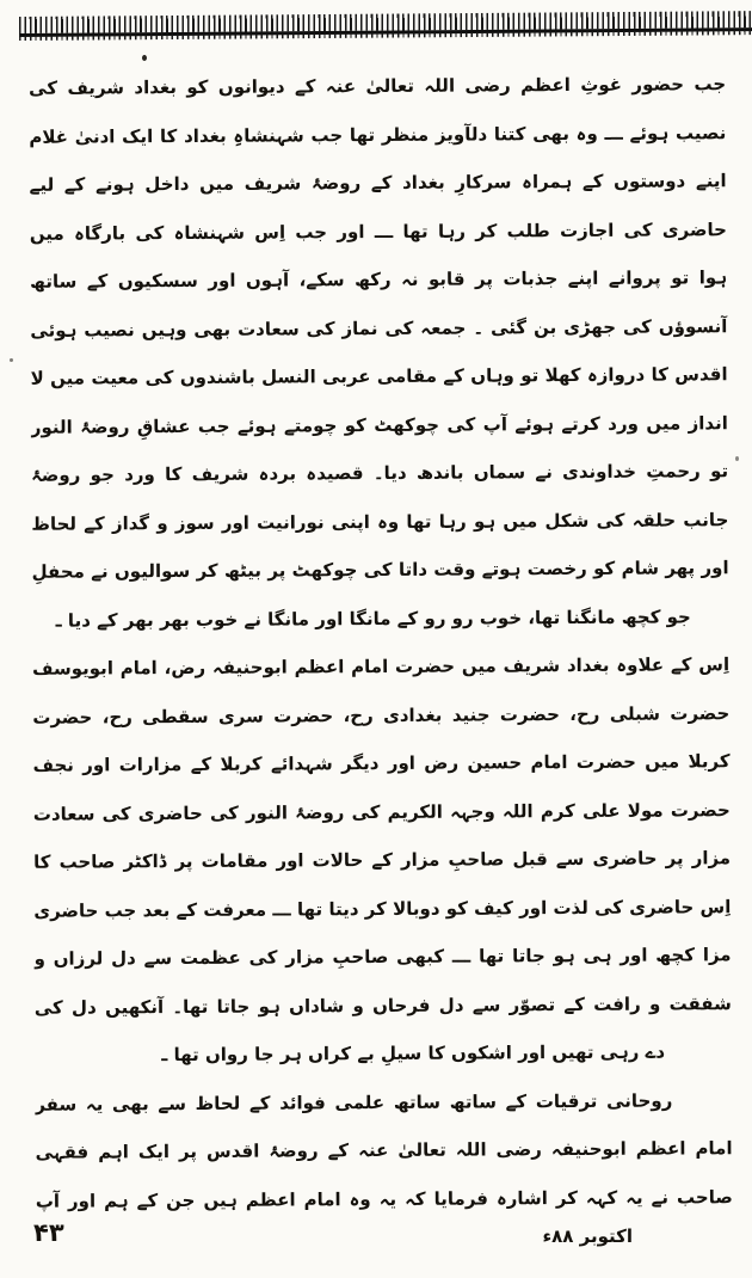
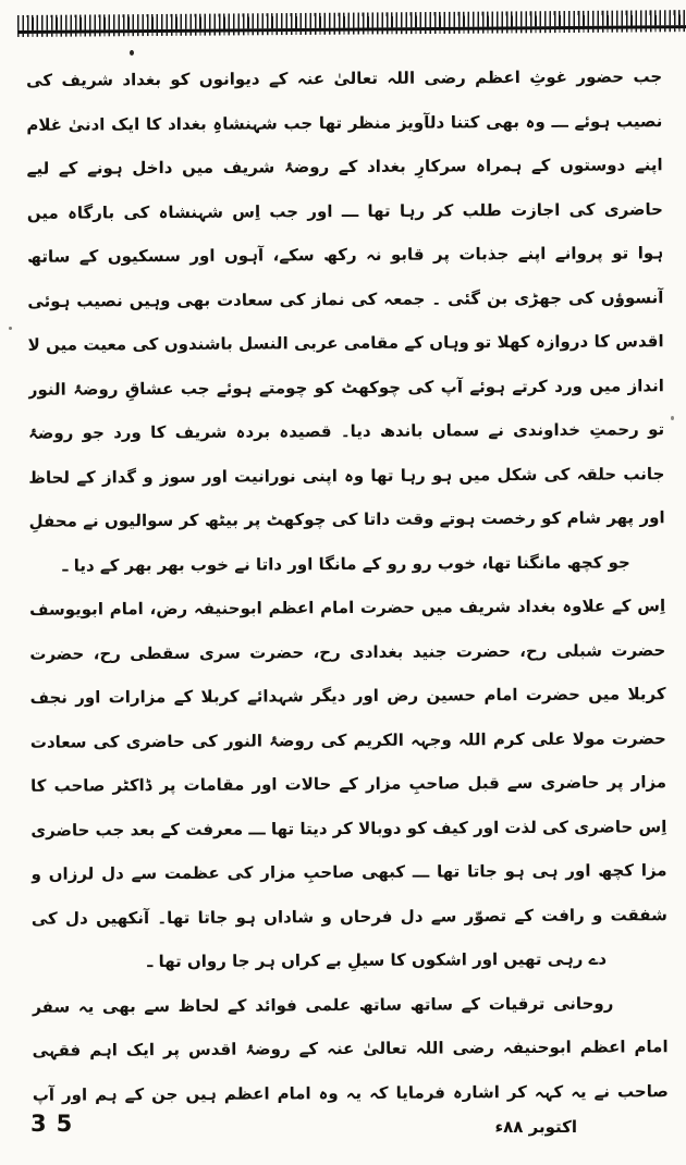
  جب حضور غوثِ اعظم رضی اللہ تعالیٰ عنہ کے دیوانوں کو بغداد شریف کی
  نصیب ہوئے ـــ وہ بھی کتنا دلآویز منظر تھا جب شہنشاہِ بغداد کا ایک ادنیٰ غلام
  اپنے دوستوں کے ہمراہ سرکارِ بغداد کے روضۂ شریف میں داخل ہونے کے لیے
  حاضری کی اجازت طلب کر رہا تھا ـــ اور جب اِس شہنشاہ کی بارگاہ میں
  ہوا تو پروانے اپنے جذبات پر قابو نہ رکھ سکے، آہوں اور سسکیوں کے ساتھ
  آنسوؤں کی جھڑی بن گئی ۔ جمعہ کی نماز کی سعادت بھی وہیں نصیب ہوئی
  اقدس کا دروازہ کھلا تو وہاں کے مقامی عربی النسل باشندوں کی معیت میں لا
  انداز میں ورد کرتے ہوئے آپ کی چوکھٹ کو چومتے ہوئے جب عشاقِ روضۂ النور
  تو رحمتِ خداوندی نے سماں باندھ دیا۔ قصیدہ بردہ شریف کا ورد جو روضۂ
  جانب حلقہ کی شکل میں ہو رہا تھا وہ اپنی نورانیت اور سوز و گداز کے لحاظ
  اور پھر شام کو رخصت ہوتے وقت داتا کی چوکھٹ پر بیٹھ کر سوالیوں نے محفلِ
- جو کچھ مانگنا تھا، خوب رو رو کے مانگا اور مانگا نے خوب بھر بھر کے دیا ـ
+ جو کچھ مانگنا تھا، خوب رو رو کے مانگا اور داتا نے خوب بھر بھر کے دیا ـ
  اِس کے علاوہ بغداد شریف میں حضرت امام اعظم ابوحنیفہ رض، امام ابویوسف
  حضرت شبلی رح، حضرت جنید بغدادی رح، حضرت سری سقطی رح، حضرت
  کربلا میں حضرت امام حسین رض اور دیگر شہدائے کربلا کے مزارات اور نجف
  حضرت مولا علی کرم اللہ وجہہ الکریم کی روضۂ النور کی حاضری کی سعادت
  مزار پر حاضری سے قبل صاحبِ مزار کے حالات اور مقامات پر ڈاکٹر صاحب کا
  اِس حاضری کی لذت اور کیف کو دوبالا کر دیتا تھا ـــ معرفت کے بعد جب حاضری
  شفقت و رافت کے تصوّر سے دل فرحاں و شاداں ہو جاتا تھا۔ آنکھیں دل کی
  دے رہی تھیں اور اشکوں کا سیلِ بے کراں ہر جا رواں تھا ـ
  امام اعظم ابوحنیفہ رضی اللہ تعالیٰ عنہ کے روضۂ اقدس پر ایک اہم فقہی
  صاحب نے یہ کہہ کر اشارہ فرمایا کہ یہ وہ امام اعظم ہیں جن کے ہم اور آپ
- ۴۳
+ 35
  اکتوبر ۸۸ء
